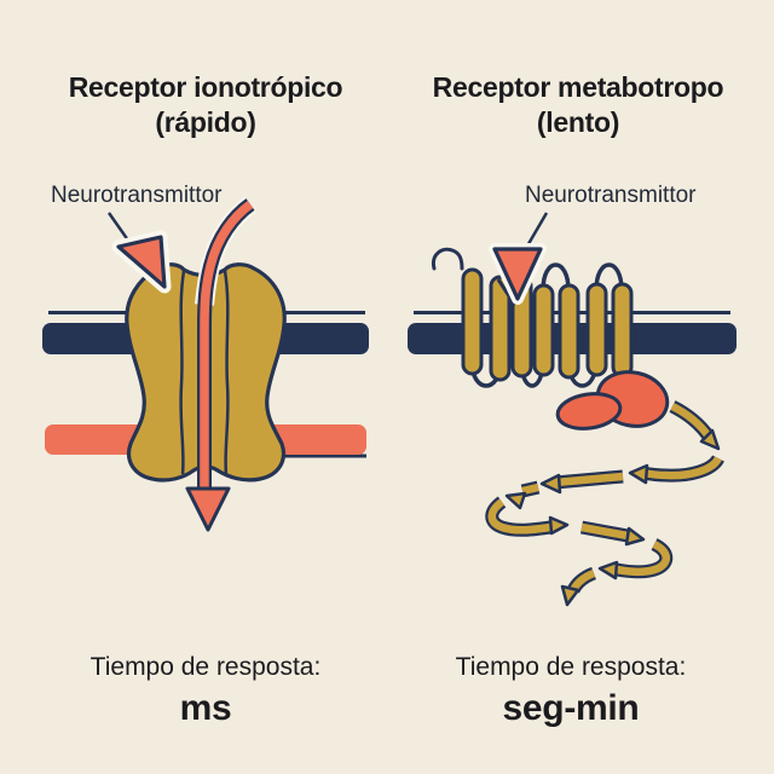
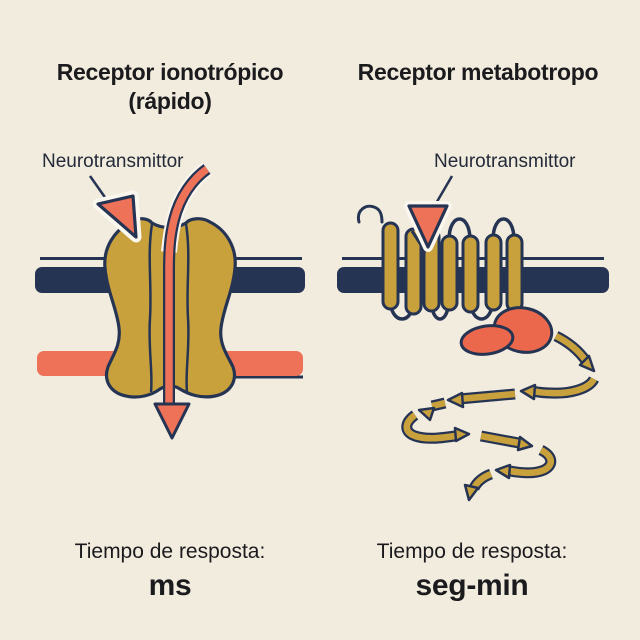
  Receptor ionotrópico
  (rápido)
  Receptor metabotropo
- (lento)
  Neurotransmittor
  Neurotransmittor
  Tiempo de resposta:
  ms
  Tiempo de resposta:
  seg-min
